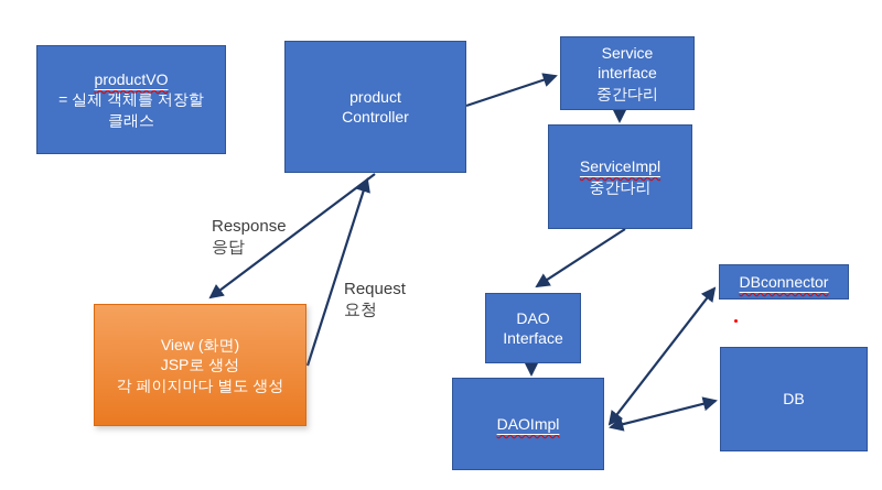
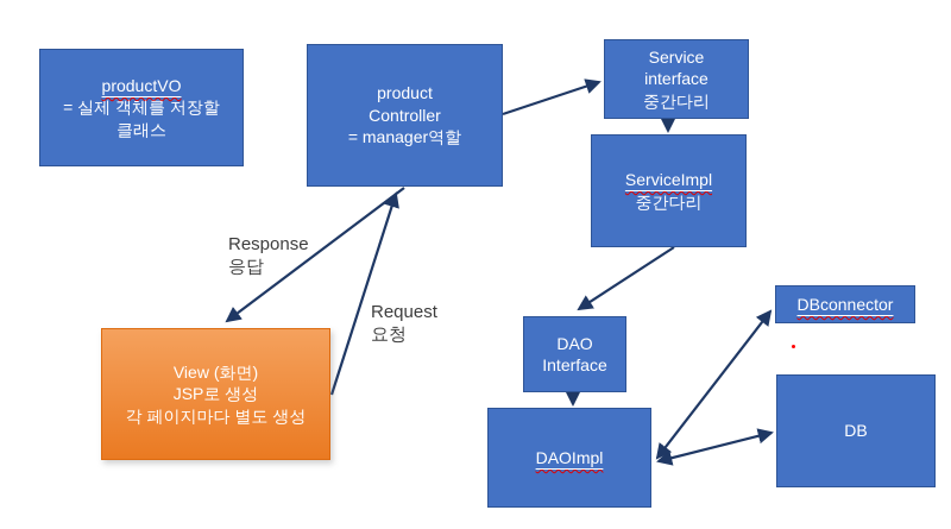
  productVO
  = 실제 객체를 저장할
  클래스
  product
  Controller
+ = manager역할
  Service
  interface
  중간다리
  ServiceImpl
  중간다리
  DAO
  Interface
  DAOImpl
  DBconnector
  DB
  View (화면)
  JSP로 생성
  각 페이지마다 별도 생성
  Response
  응답
  Request
  요청
